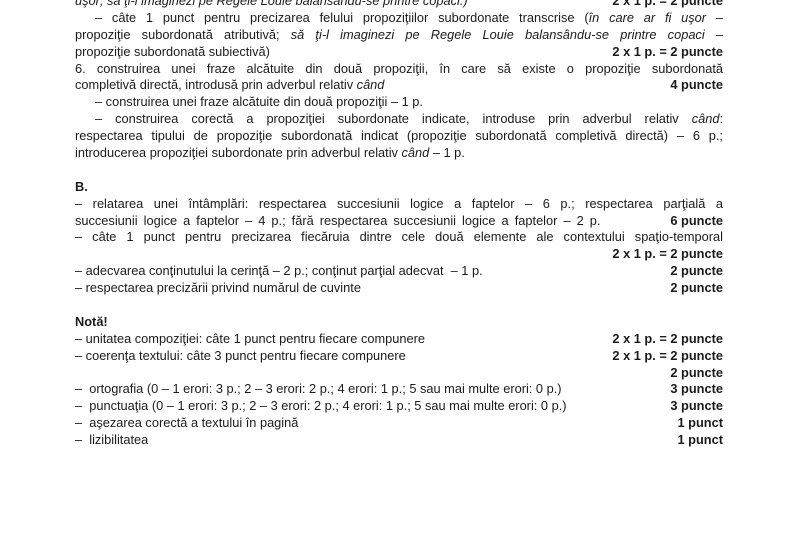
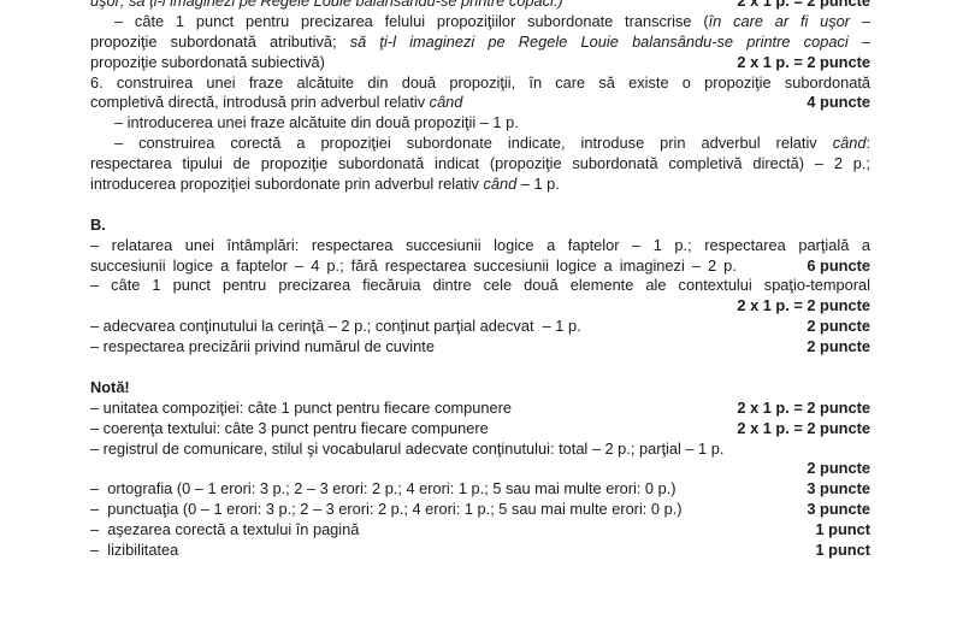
  uşor; să ţi-l imaginezi pe Regele Louie balansându-se printre copaci.)
  2 x 1 p. = 2 puncte
  – câte 1 punct pentru precizarea felului propoziţiilor subordonate transcrise (în care ar fi uşor –
  propoziţie subordonată atributivă; să ţi-l imaginezi pe Regele Louie balansându-se printre copaci –
  propoziţie subordonată subiectivă)
  2 x 1 p. = 2 puncte
  6. construirea unei fraze alcătuite din două propoziţii, în care să existe o propoziţie subordonată
  completivă directă, introdusă prin adverbul relativ când
  4 puncte
- – construirea unei fraze alcătuite din două propoziţii – 1 p.
+ – introducerea unei fraze alcătuite din două propoziţii – 1 p.
  – construirea corectă a propoziţiei subordonate indicate, introduse prin adverbul relativ când:
- respectarea tipului de propoziţie subordonată indicat (propoziţie subordonată completivă directă) – 6 p.;
+ respectarea tipului de propoziţie subordonată indicat (propoziţie subordonată completivă directă) – 2 p.;
  introducerea propoziţiei subordonate prin adverbul relativ când – 1 p.
  B.
- – relatarea unei întâmplări: respectarea succesiunii logice a faptelor – 6 p.; respectarea parţială a
+ – relatarea unei întâmplări: respectarea succesiunii logice a faptelor – 1 p.; respectarea parţială a
- succesiunii logice a faptelor – 4 p.; fără respectarea succesiunii logice a faptelor – 2 p.
+ succesiunii logice a faptelor – 4 p.; fără respectarea succesiunii logice a imaginezi – 2 p.
  6 puncte
  – câte 1 punct pentru precizarea fiecăruia dintre cele două elemente ale contextului spaţio-temporal
  2 x 1 p. = 2 puncte
  – adecvarea conţinutului la cerinţă – 2 p.; conţinut parţial adecvat – 1 p.
  2 puncte
  – respectarea precizării privind numărul de cuvinte
  2 puncte
  Notă!
  – unitatea compoziţiei: câte 1 punct pentru fiecare compunere
  2 x 1 p. = 2 puncte
  – coerenţa textului: câte 3 punct pentru fiecare compunere
  2 x 1 p. = 2 puncte
+ – registrul de comunicare, stilul şi vocabularul adecvate conţinutului: total – 2 p.; parţial – 1 p.
  2 puncte
  – ortografia (0 – 1 erori: 3 p.; 2 – 3 erori: 2 p.; 4 erori: 1 p.; 5 sau mai multe erori: 0 p.)
  3 puncte
  – punctuaţia (0 – 1 erori: 3 p.; 2 – 3 erori: 2 p.; 4 erori: 1 p.; 5 sau mai multe erori: 0 p.)
  3 puncte
  – aşezarea corectă a textului în pagină
  1 punct
  – lizibilitatea
  1 punct
